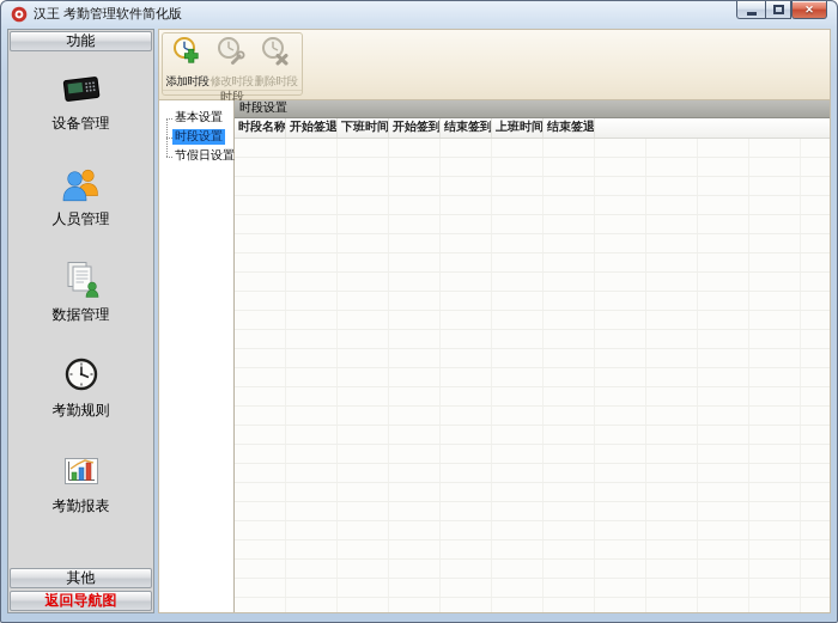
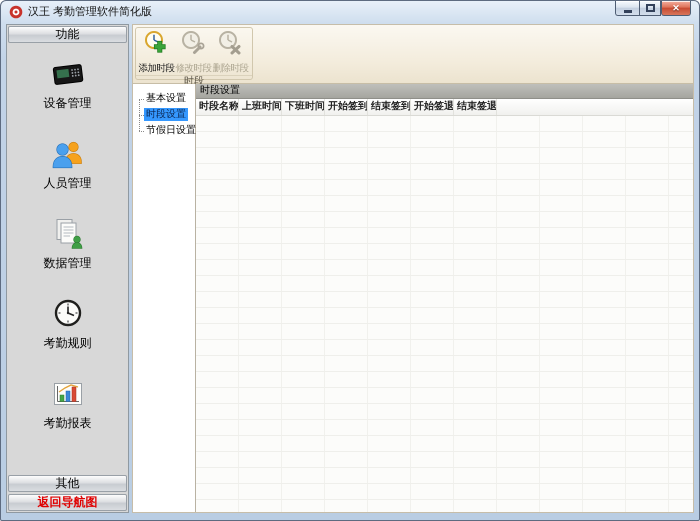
  汉王 考勤管理软件简化版
  ✕
  功能
  设备管理
  人员管理
  数据管理
  考勤规则
  考勤报表
  其他
  返回导航图
  添加时段
  修改时段
  删除时段
  时段
  基本设置
  时段设置
  节假日设置
  时段设置
  时段名称
- 开始签退
+ 上班时间
  下班时间
  开始签到
  结束签到
- 上班时间
+ 开始签退
  结束签退
